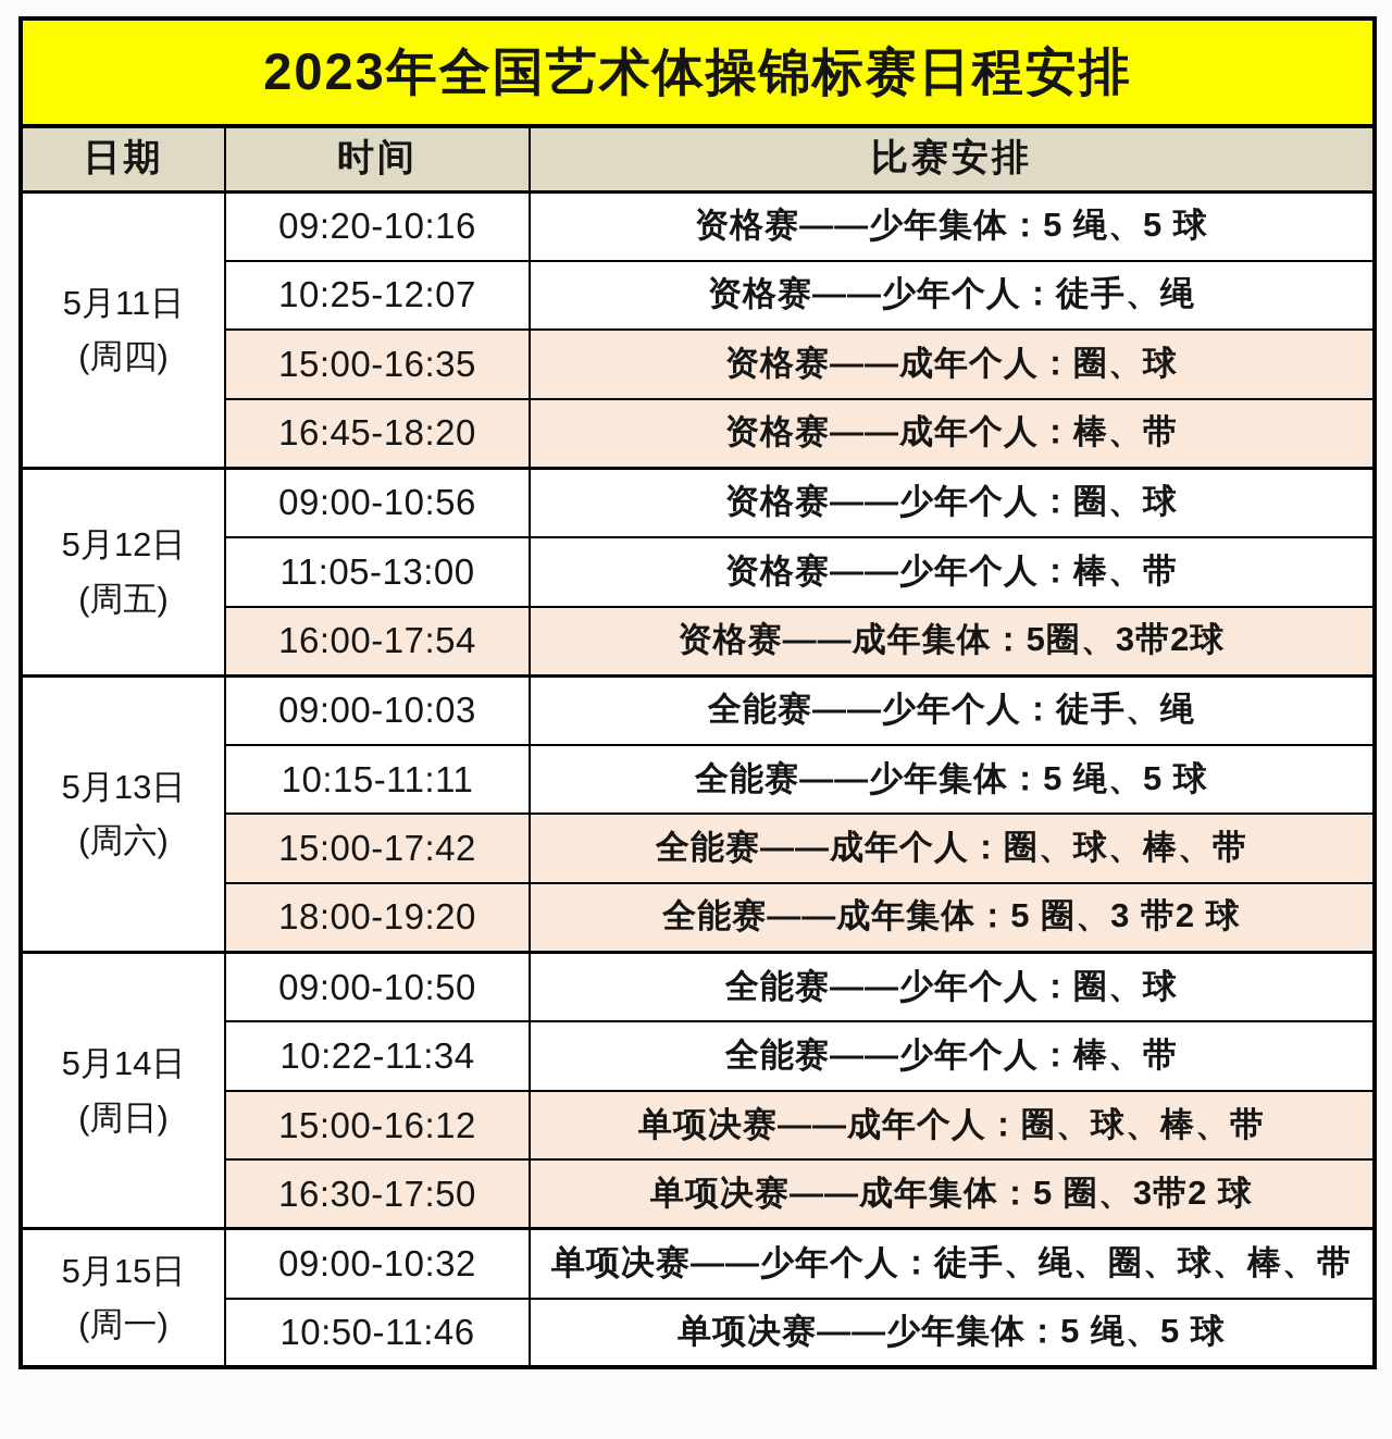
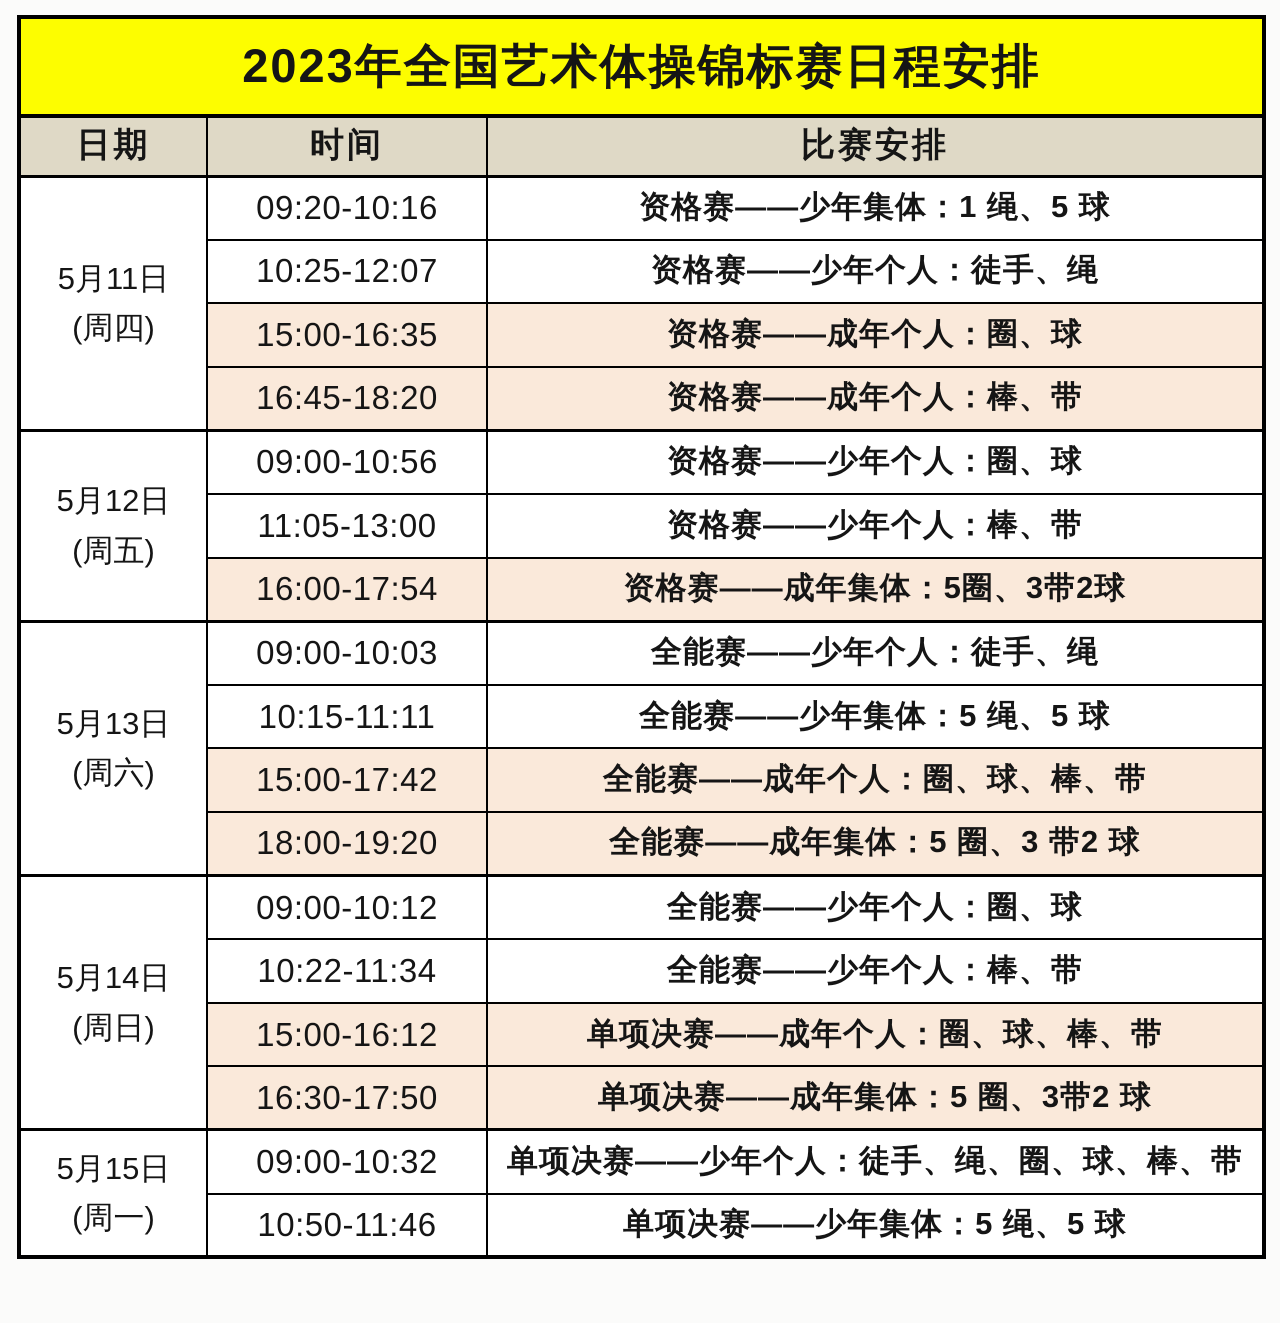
  2023年全国艺术体操锦标赛日程安排
  日期	时间	比赛安排
- 5月11日 (周四)	09:20-10:16	资格赛——少年集体：5 绳、5 球
+ 5月11日 (周四)	09:20-10:16	资格赛——少年集体：1 绳、5 球
  10:25-12:07	资格赛——少年个人：徒手、绳
  15:00-16:35	资格赛——成年个人：圈、球
  16:45-18:20	资格赛——成年个人：棒、带
  5月12日 (周五)	09:00-10:56	资格赛——少年个人：圈、球
  11:05-13:00	资格赛——少年个人：棒、带
  16:00-17:54	资格赛——成年集体：5圈、3带2球
  5月13日 (周六)	09:00-10:03	全能赛——少年个人：徒手、绳
  10:15-11:11	全能赛——少年集体：5 绳、5 球
  15:00-17:42	全能赛——成年个人：圈、球、棒、带
  18:00-19:20	全能赛——成年集体：5 圈、3 带2 球
- 5月14日 (周日)	09:00-10:50	全能赛——少年个人：圈、球
+ 5月14日 (周日)	09:00-10:12	全能赛——少年个人：圈、球
  10:22-11:34	全能赛——少年个人：棒、带
  15:00-16:12	单项决赛——成年个人：圈、球、棒、带
  16:30-17:50	单项决赛——成年集体：5 圈、3带2 球
  5月15日 (周一)	09:00-10:32	单项决赛——少年个人：徒手、绳、圈、球、棒、带
  10:50-11:46	单项决赛——少年集体：5 绳、5 球
